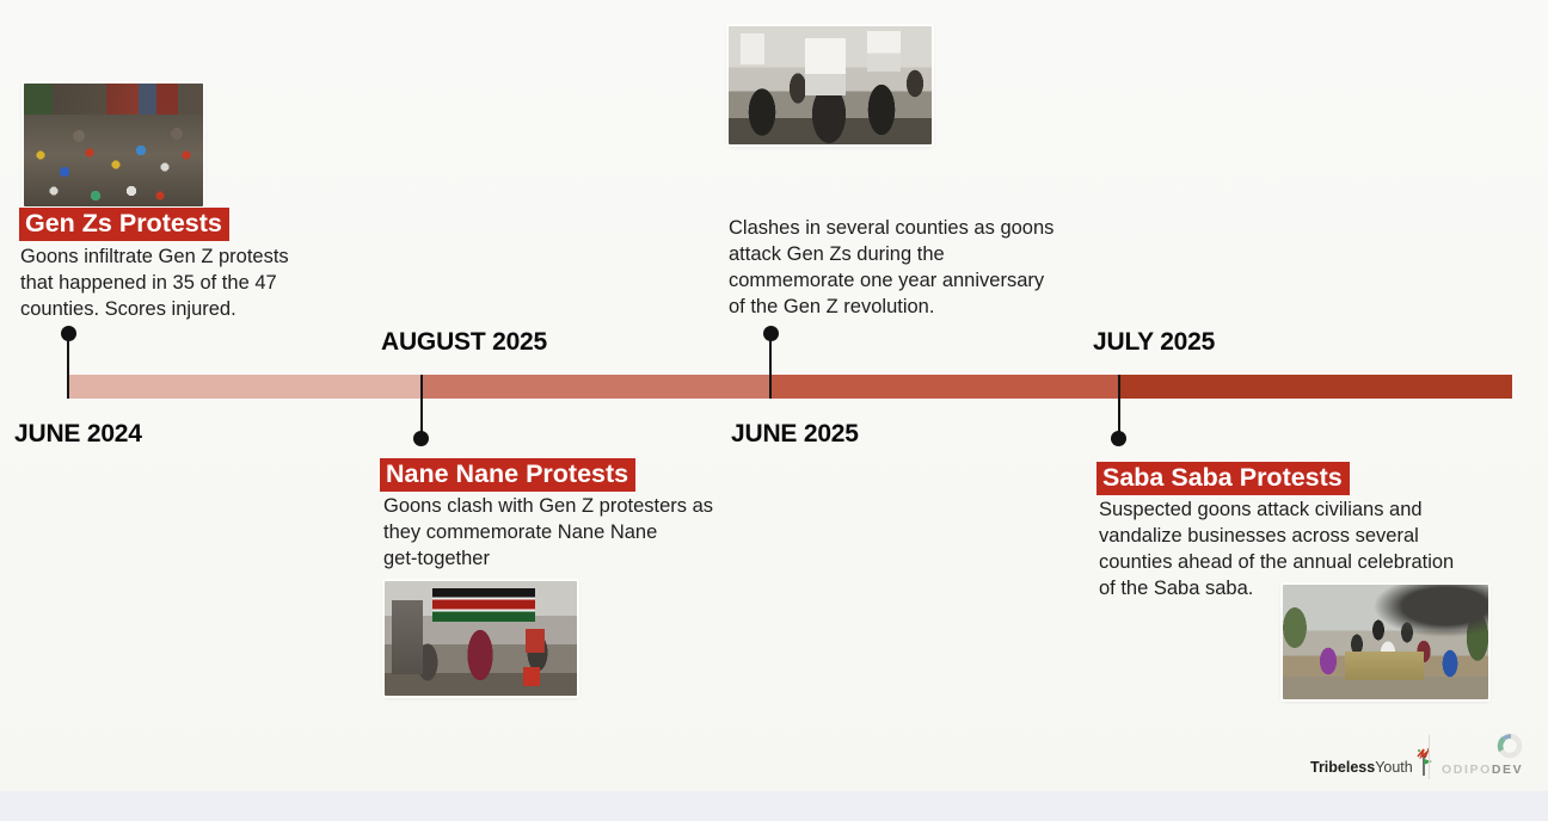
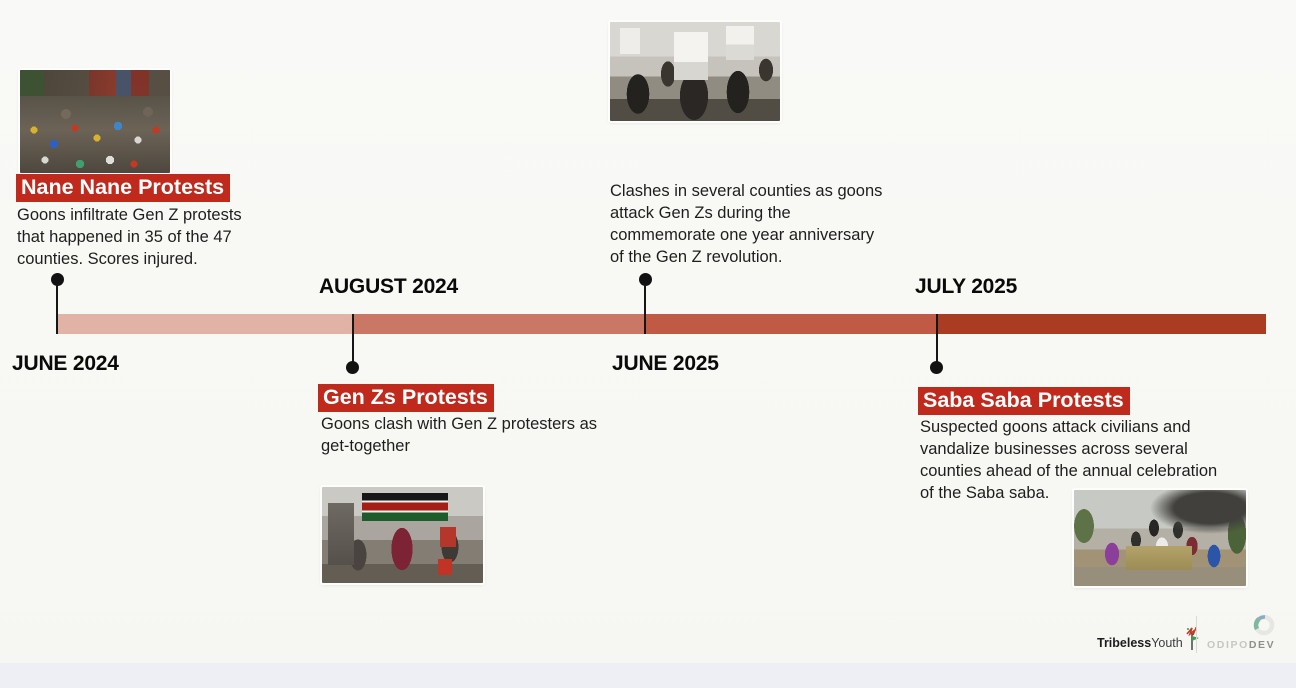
- Gen Zs Protests
+ Nane Nane Protests
  Goons infiltrate Gen Z protests
  that happened in 35 of the 47
  counties. Scores injured.
  Clashes in several counties as goons
  attack Gen Zs during the
  commemorate one year anniversary
  of the Gen Z revolution.
  JUNE 2024
- AUGUST 2025
+ AUGUST 2024
  JUNE 2025
  JULY 2025
- Nane Nane Protests
+ Gen Zs Protests
  Goons clash with Gen Z protesters as
- they commemorate Nane Nane
  get-together
  Saba Saba Protests
  Suspected goons attack civilians and
  vandalize businesses across several
  counties ahead of the annual celebration
  of the Saba saba.
  TribelessYouth
  ODIPODEV
